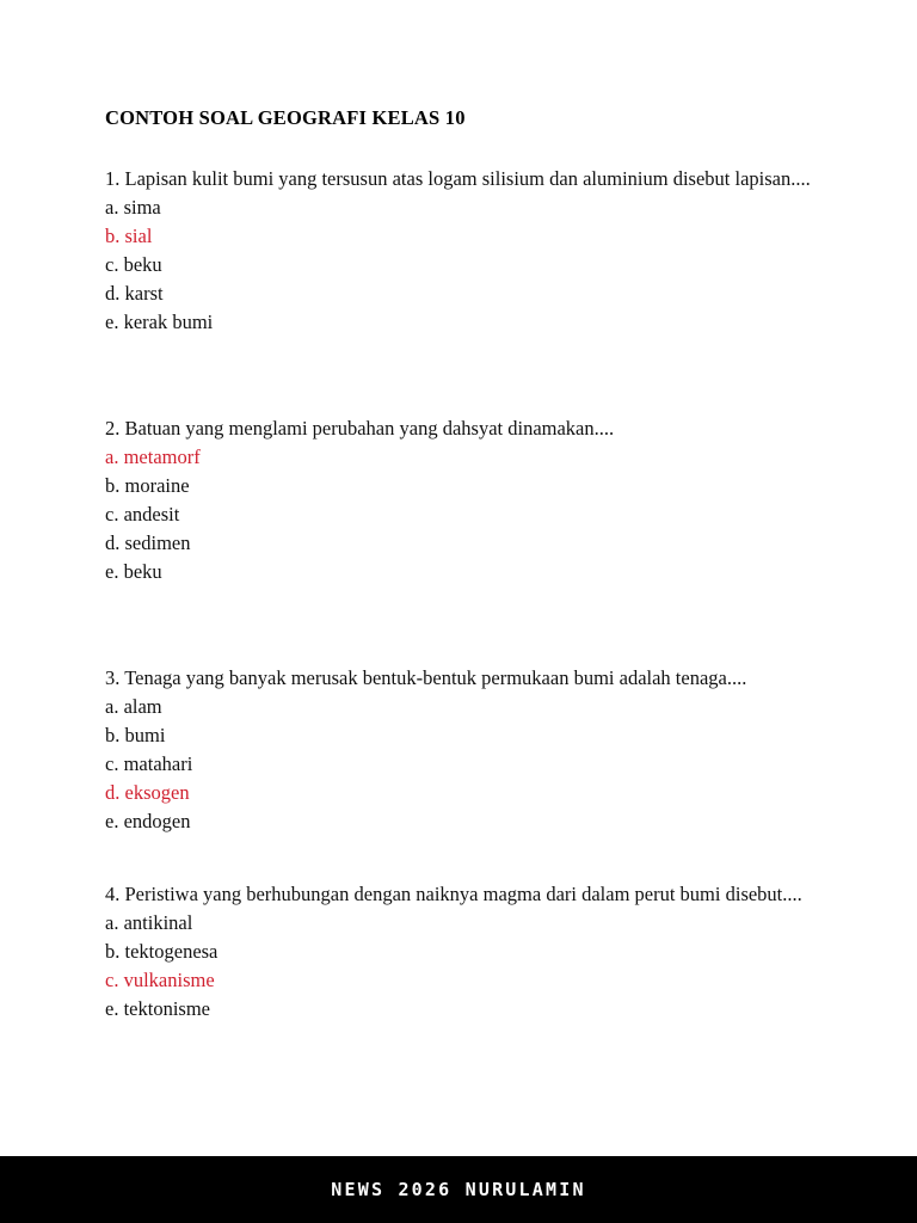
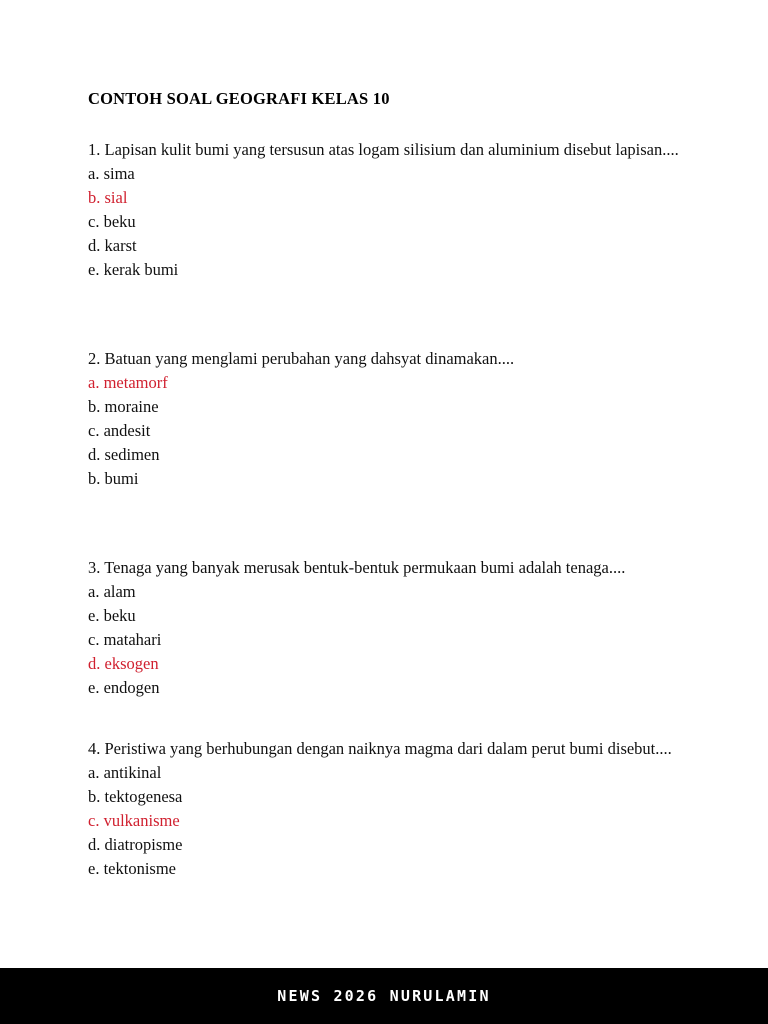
  CONTOH SOAL GEOGRAFI KELAS 10
  1. Lapisan kulit bumi yang tersusun atas logam silisium dan aluminium disebut lapisan....
  a. sima
  b. sial
  c. beku
  d. karst
  e. kerak bumi
  2. Batuan yang menglami perubahan yang dahsyat dinamakan....
  a. metamorf
  b. moraine
  c. andesit
  d. sedimen
- e. beku
+ b. bumi
  3. Tenaga yang banyak merusak bentuk-bentuk permukaan bumi adalah tenaga....
  a. alam
- b. bumi
+ e. beku
  c. matahari
  d. eksogen
  e. endogen
  4. Peristiwa yang berhubungan dengan naiknya magma dari dalam perut bumi disebut....
  a. antikinal
  b. tektogenesa
  c. vulkanisme
+ d. diatropisme
  e. tektonisme
  NEWS 2026 NURULAMIN
